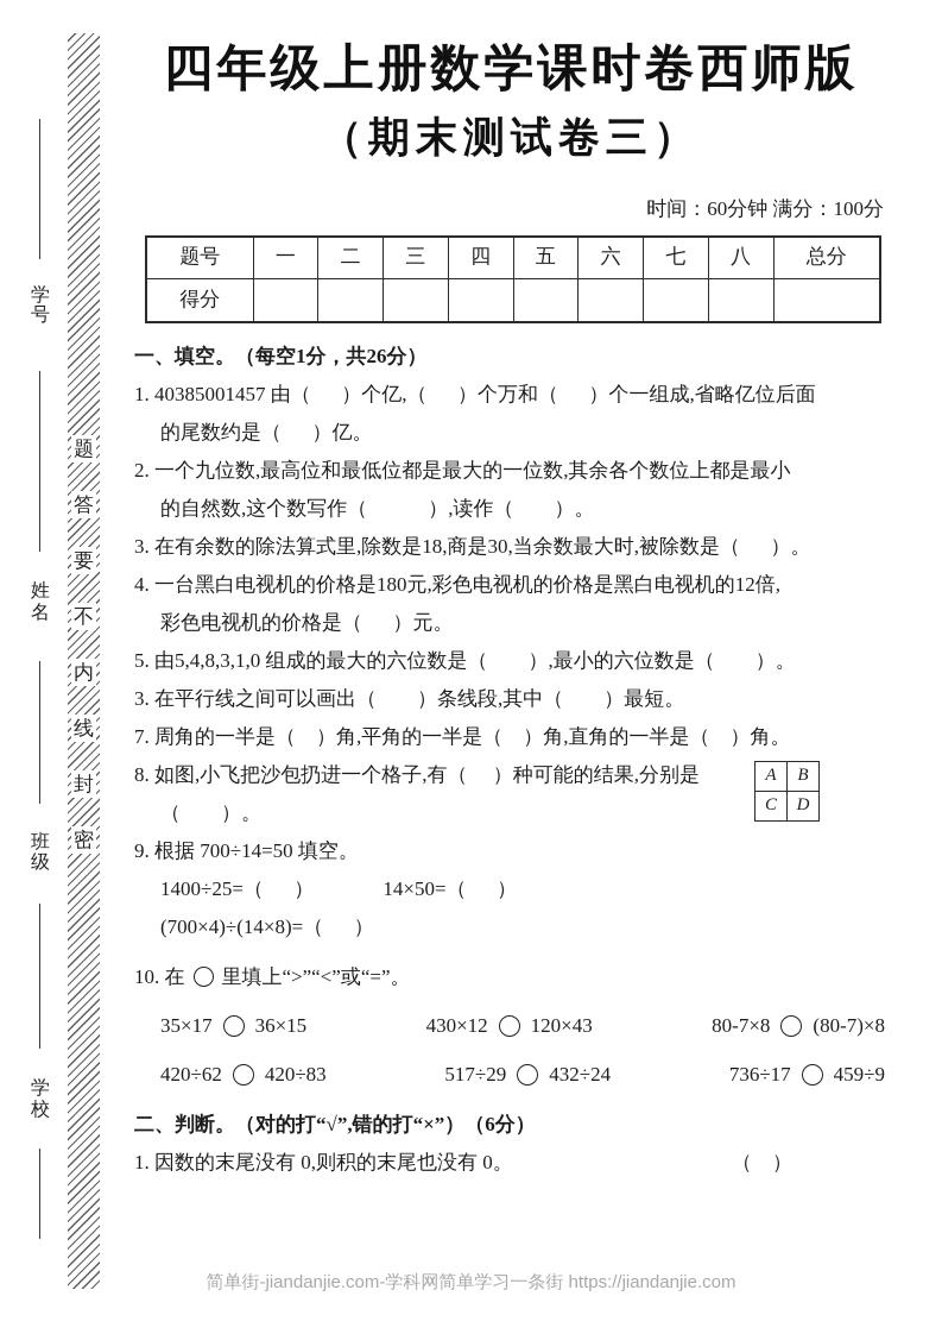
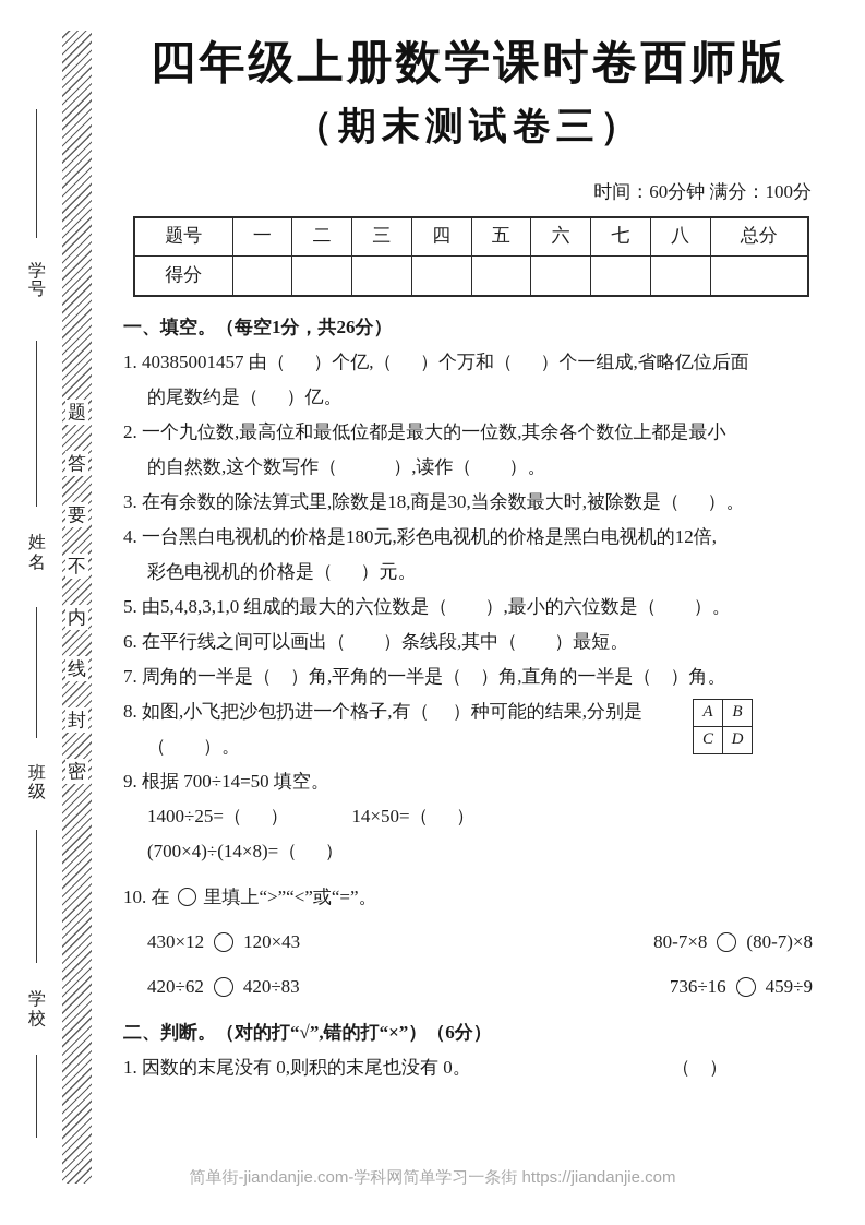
  题
  答
  要
  不
  内
  线
  封
  密
  四年级上册数学课时卷西师版
  （期末测试卷三）
  时间：60分钟 满分：100分
  题号	一	二	三	四	五	六	七	八	总分
  得分
  一、填空。（每空1分，共26分）
  1. 40385001457 由（ ）个亿,（ ）个万和（ ）个一组成,省略亿位后面
  的尾数约是（ ）亿。
  2. 一个九位数,最高位和最低位都是最大的一位数,其余各个数位上都是最小
  的自然数,这个数写作（ ）,读作（ ）。
  3. 在有余数的除法算式里,除数是18,商是30,当余数最大时,被除数是（ ）。
  4. 一台黑白电视机的价格是180元,彩色电视机的价格是黑白电视机的12倍,
  彩色电视机的价格是（ ）元。
  5. 由5,4,8,3,1,0 组成的最大的六位数是（ ）,最小的六位数是（ ）。
- 3. 在平行线之间可以画出（ ）条线段,其中（ ）最短。
+ 6. 在平行线之间可以画出（ ）条线段,其中（ ）最短。
  7. 周角的一半是（ ）角,平角的一半是（ ）角,直角的一半是（ ）角。
  8. 如图,小飞把沙包扔进一个格子,有（ ）种可能的结果,分别是
  （ ）。
  A	B
  C	D
  9. 根据 700÷14=50 填空。
  1400÷25=（ ） 14×50=（ ）
  (700×4)÷(14×8)=（ ）
  10. 在 里填上“>”“<”或“=”。
- 35×17
- 36×15
  430×12
  120×43
  80-7×8
  (80-7)×8
  420÷62
  420÷83
- 517÷29
- 432÷24
- 736÷17
+ 736÷16
  459÷9
  二、判断。（对的打“√”,错的打“×”）（6分）
  1. 因数的末尾没有 0,则积的末尾也没有 0。
  （ ）
  简单街-jiandanjie.com-学科网简单学习一条街 https://jiandanjie.com
